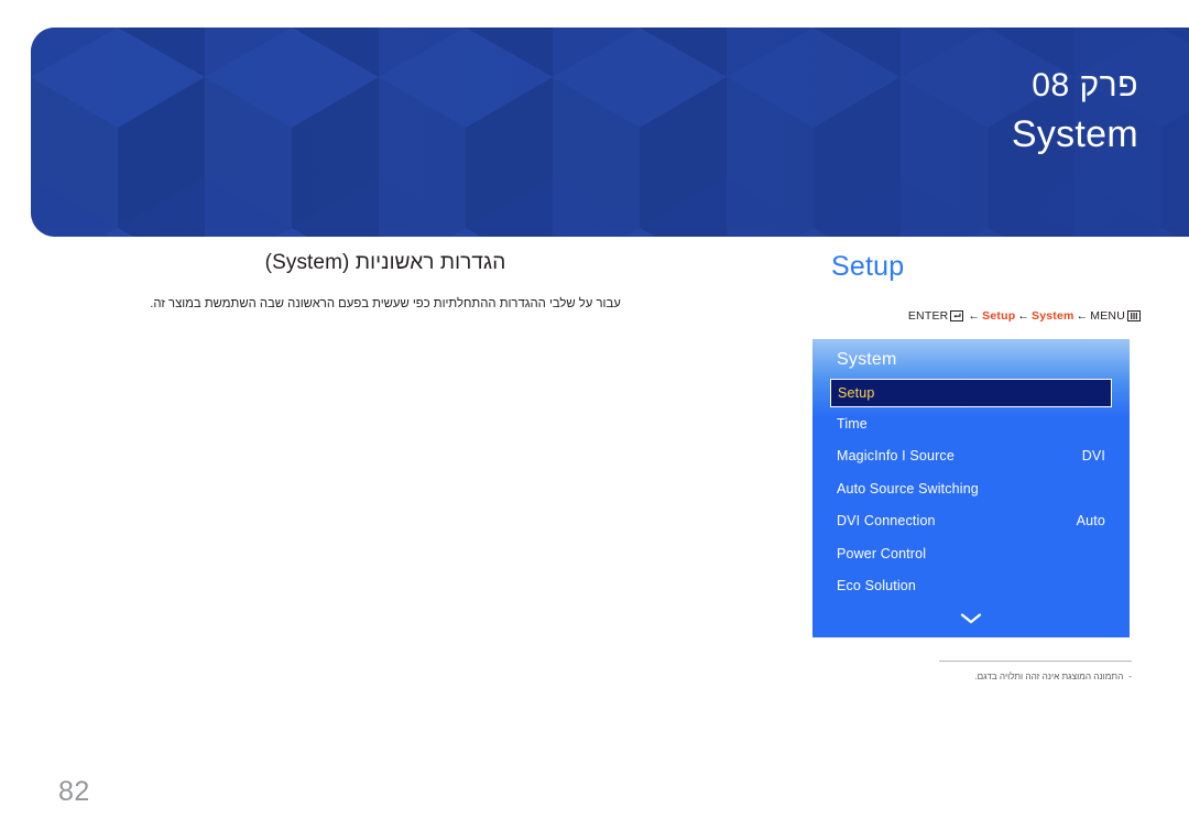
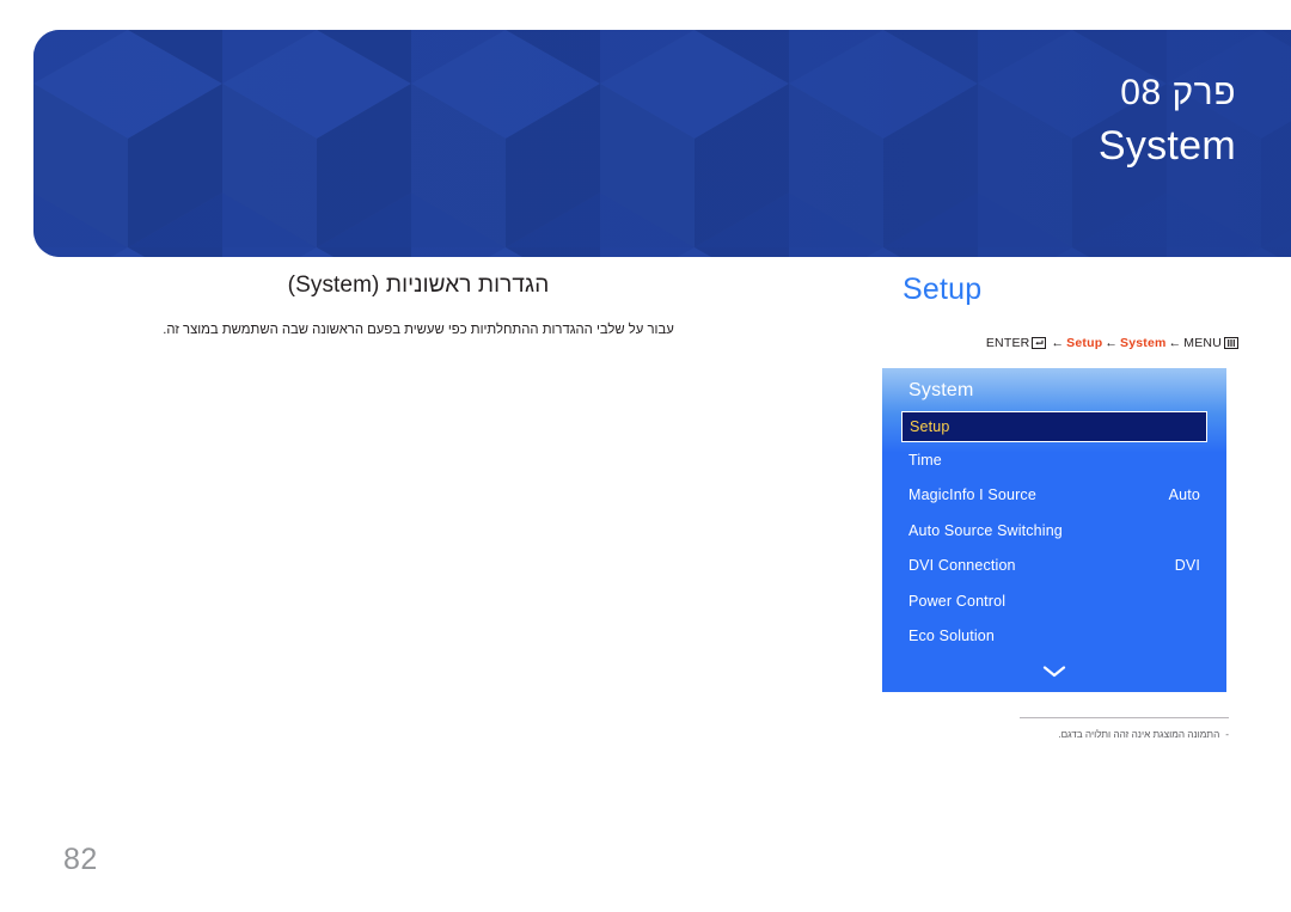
  פרק 08
  System
  הגדרות ראשוניות (System)
  עבור על שלבי ההגדרות ההתחלתיות כפי שעשית בפעם הראשונה שבה השתמשת במוצר זה.
  Setup
  ENTER ← Setup ← System ← MENU
  System
  Setup
  Time
  MagicInfo I Source
- DVI
+ Auto
  Auto Source Switching
  DVI Connection
- Auto
+ DVI
  Power Control
  Eco Solution
  -
  התמונה המוצגת אינה זהה ותלויה בדגם.
  82
